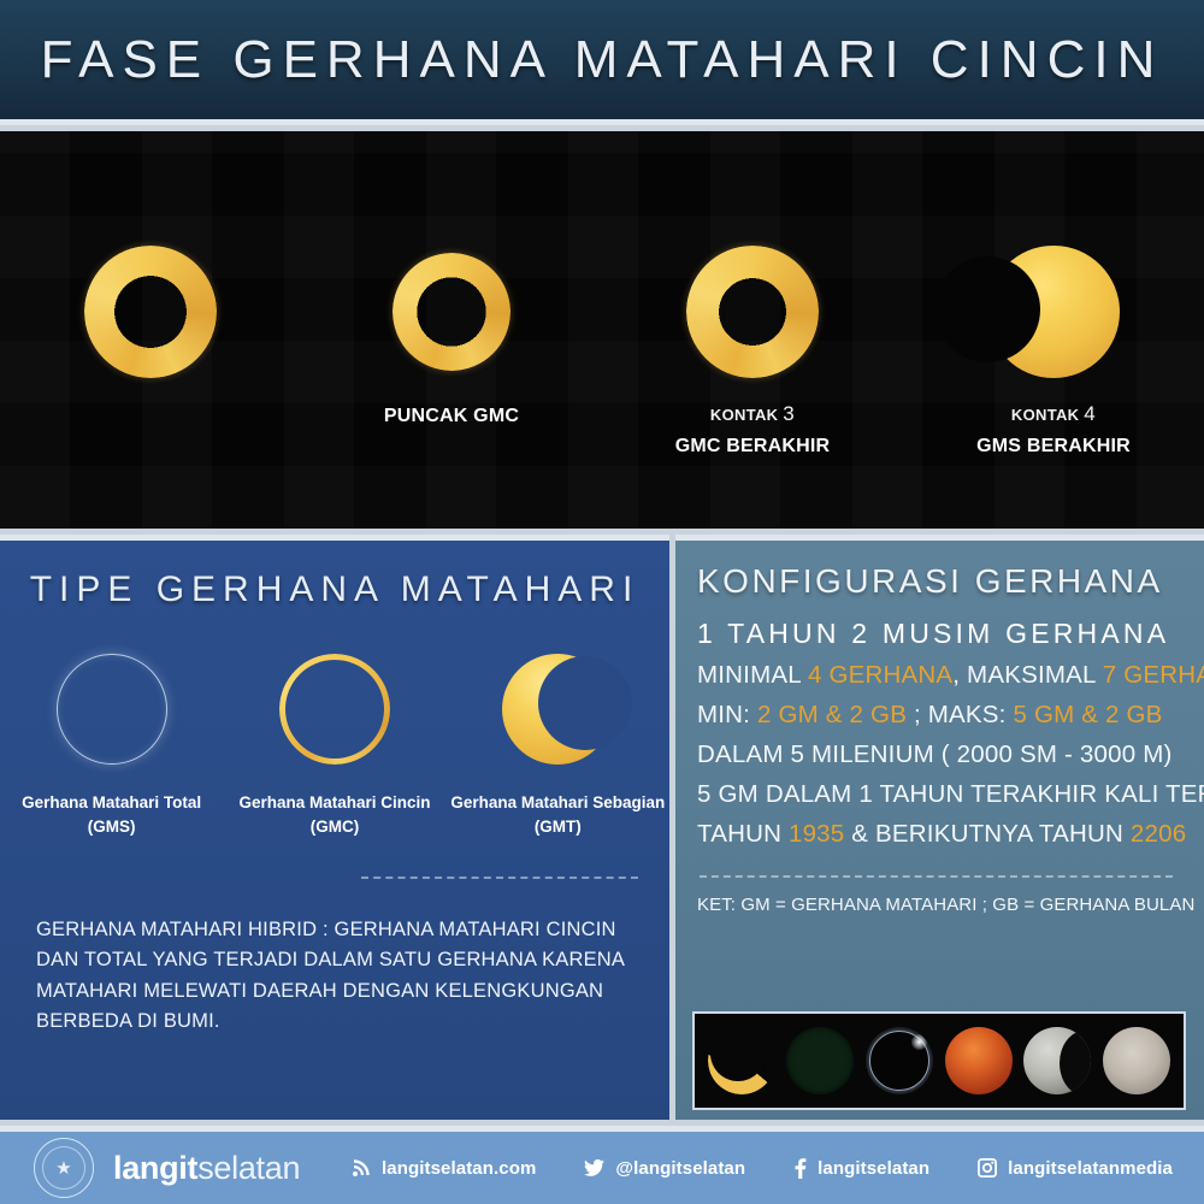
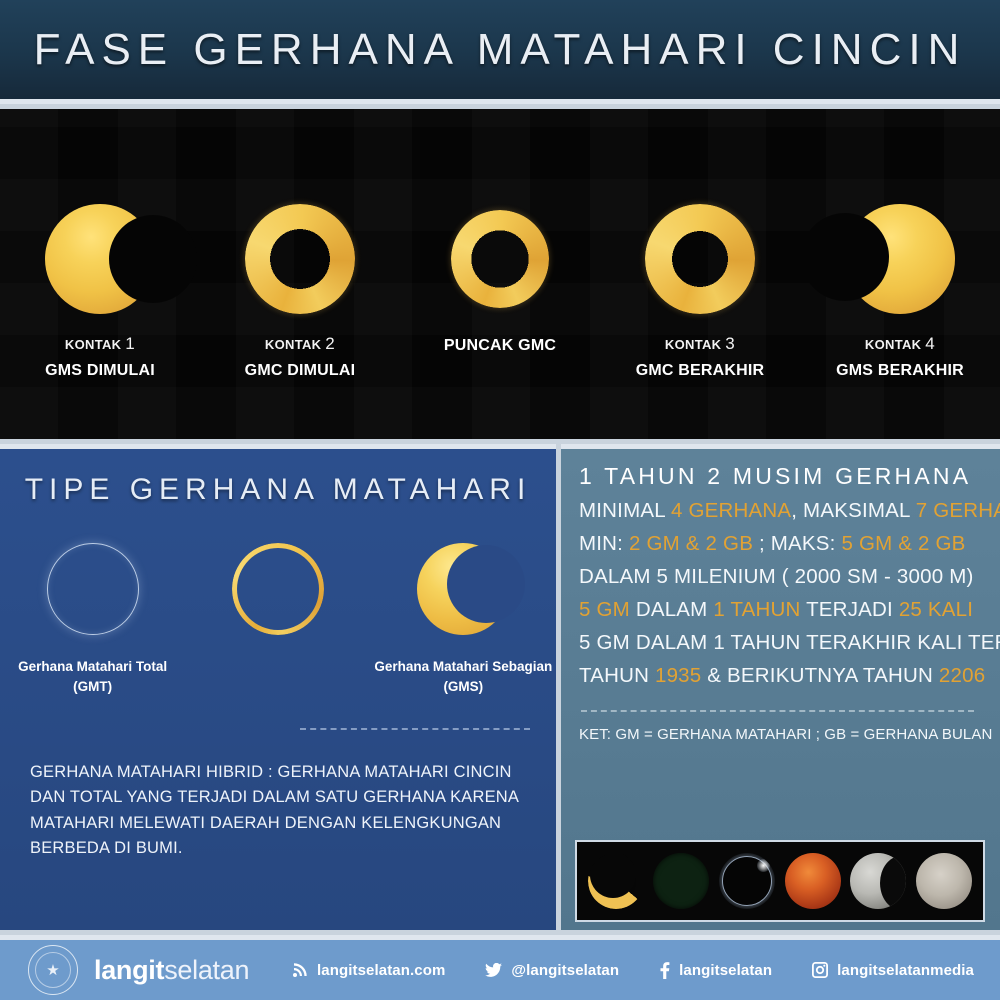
  FASE GERHANA MATAHARI CINCIN
+ KONTAK 1
+ GMS DIMULAI
+ KONTAK 2
+ GMC DIMULAI
  PUNCAK GMC
  KONTAK 3
  GMC BERAKHIR
  KONTAK 4
  GMS BERAKHIR
  TIPE GERHANA MATAHARI
  Gerhana Matahari Total
- (GMS)
+ (GMT)
- Gerhana Matahari Cincin
- (GMC)
  Gerhana Matahari Sebagian
- (GMT)
+ (GMS)
  GERHANA MATAHARI HIBRID : GERHANA MATAHARI CINCIN DAN TOTAL YANG TERJADI DALAM SATU GERHANA KARENA MATAHARI MELEWATI DAERAH DENGAN KELENGKUNGAN BERBEDA DI BUMI.
- KONFIGURASI GERHANA
  1 TAHUN 2 MUSIM GERHANA
  MINIMAL 4 GERHANA, MAKSIMAL 7 GERH
  MIN: 2 GM & 2 GB ; MAKS: 5 GM & 2 GB
  DALAM 5 MILENIUM ( 2000 SM - 3000 M)
+ 5 GM DALAM 1 TAHUN TERJADI 25 KALI
  5 GM DALAM 1 TAHUN TERAKHIR KALI TE
  TAHUN 1935 & BERIKUTNYA TAHUN 2206
  KET: GM = GERHANA MATAHARI ; GB = GERHANA BULAN
  ★
  langitselatan
  langitselatan.com
  @langitselatan
  langitselatan
  langitselatanmedia
